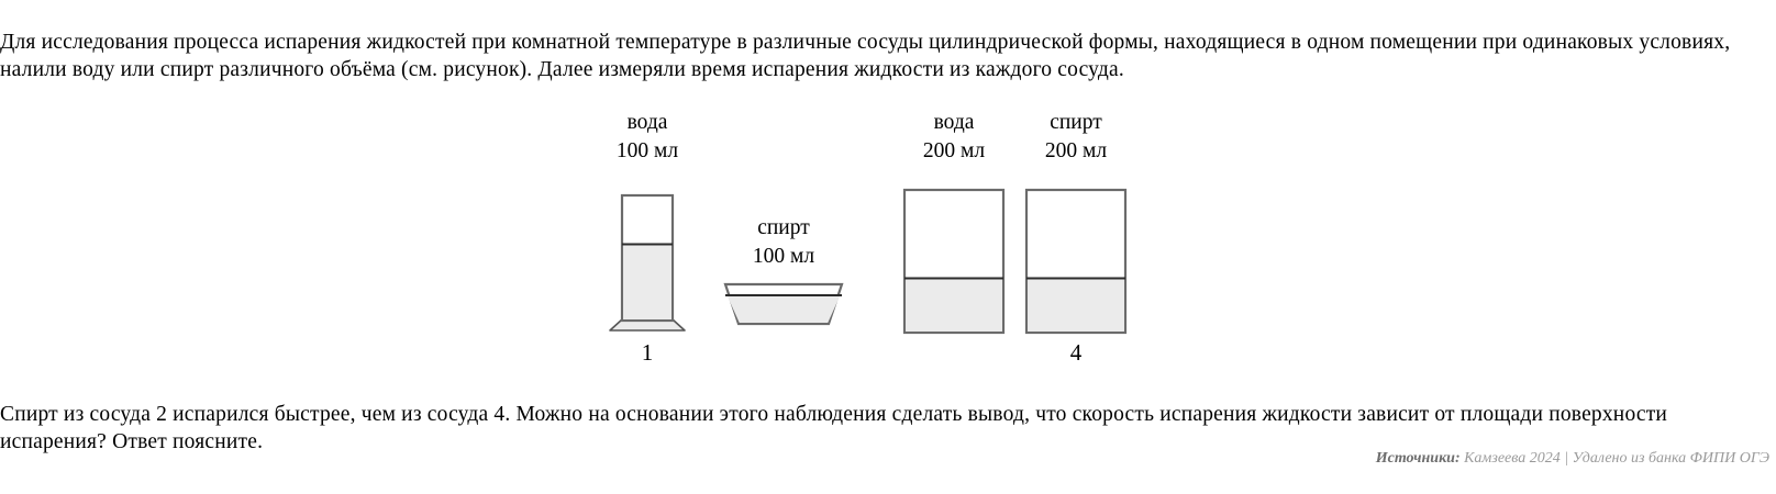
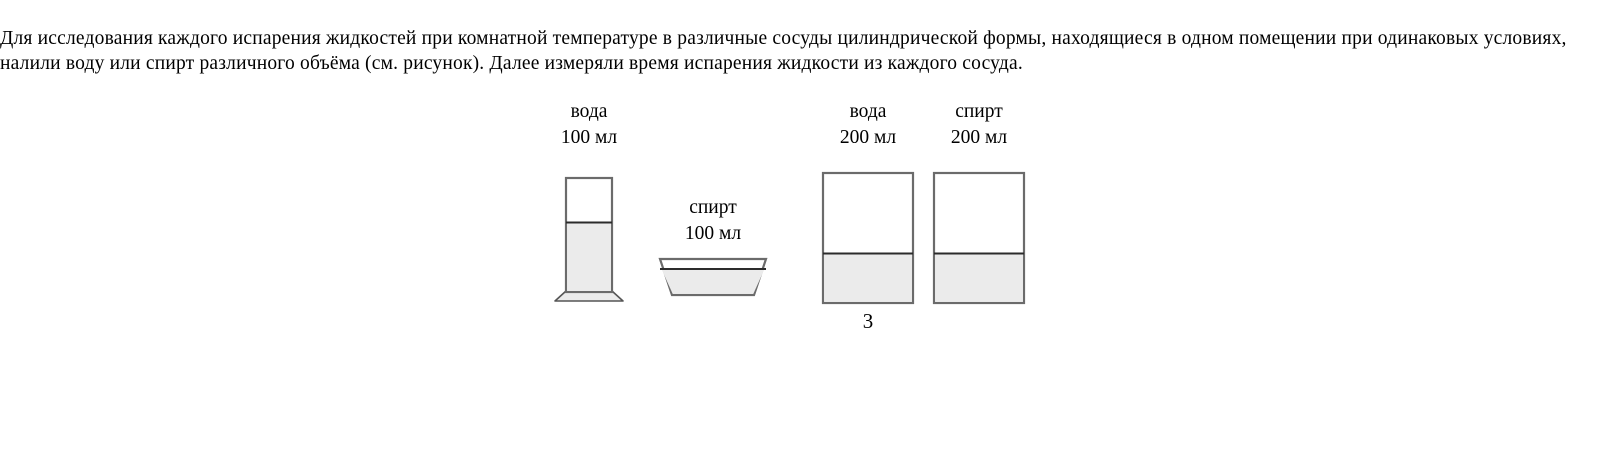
- Для исследования процесса испарения жидкостей при комнатной температуре в различные сосуды цилиндрической формы, находящиеся в одном помещении при одинаковых условиях, налили воду или спирт различного объёма (см. рисунок). Далее измеряли время испарения жидкости из каждого сосуда.
+ Для исследования каждого испарения жидкостей при комнатной температуре в различные сосуды цилиндрической формы, находящиеся в одном помещении при одинаковых условиях, налили воду или спирт различного объёма (см. рисунок). Далее измеряли время испарения жидкости из каждого сосуда.
  вода
  100 мл
- 1
  спирт
  100 мл
  вода
  200 мл
+ 3
  спирт
  200 мл
- 4
- Спирт из сосуда 2 испарился быстрее, чем из сосуда 4. Можно на основании этого наблюдения сделать вывод, что скорость испарения жидкости зависит от площади поверхности испарения? Ответ поясните.
- Источники: Камзеева 2024 | Удалено из банка ФИПИ ОГЭ
